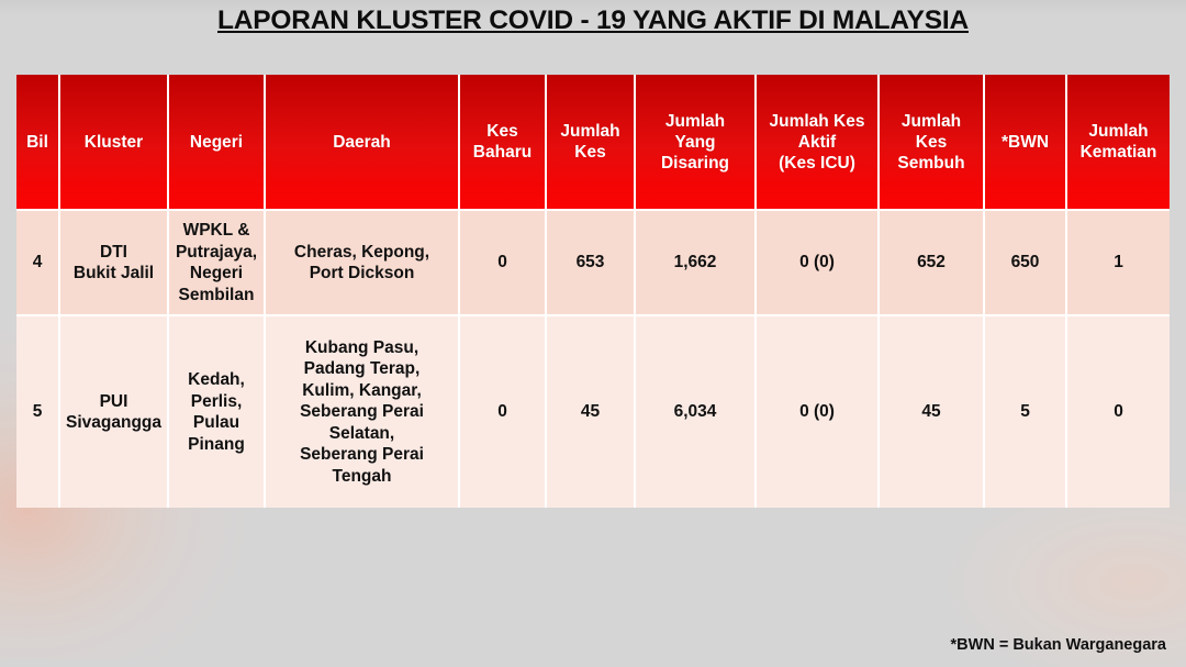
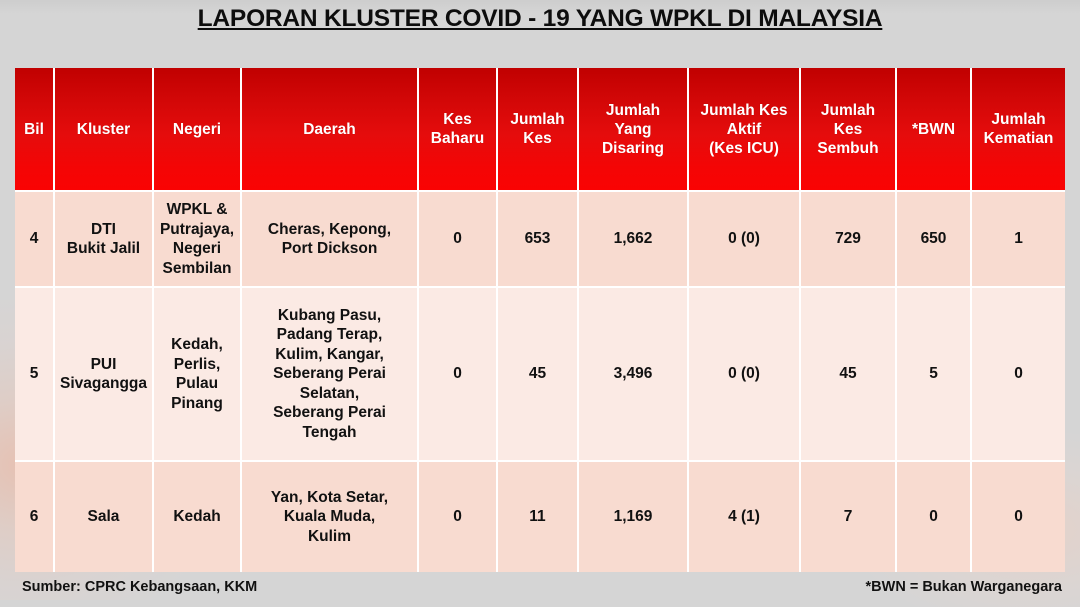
- LAPORAN KLUSTER COVID - 19 YANG AKTIF DI MALAYSIA
+ LAPORAN KLUSTER COVID - 19 YANG WPKL DI MALAYSIA
  Bil	Kluster	Negeri	Daerah	Kes Baharu	Jumlah Kes	Jumlah Yang Disaring	Jumlah Kes Aktif (Kes ICU)	Jumlah Kes Sembuh	*BWN	Jumlah Kematian
- 4	DTI Bukit Jalil	WPKL & Putrajaya, Negeri Sembilan	Cheras, Kepong, Port Dickson	0	653	1,662	0 (0)	652	650	1
+ 4	DTI Bukit Jalil	WPKL & Putrajaya, Negeri Sembilan	Cheras, Kepong, Port Dickson	0	653	1,662	0 (0)	729	650	1
- 5	PUI Sivagangga	Kedah, Perlis, Pulau Pinang	Kubang Pasu, Padang Terap, Kulim, Kangar, Seberang Perai Selatan, Seberang Perai Tengah	0	45	6,034	0 (0)	45	5	0
+ 5	PUI Sivagangga	Kedah, Perlis, Pulau Pinang	Kubang Pasu, Padang Terap, Kulim, Kangar, Seberang Perai Selatan, Seberang Perai Tengah	0	45	3,496	0 (0)	45	5	0
+ 6	Sala	Kedah	Yan, Kota Setar, Kuala Muda, Kulim	0	11	1,169	4 (1)	7	0	0
+ Sumber: CPRC Kebangsaan, KKM
  *BWN = Bukan Warganegara
